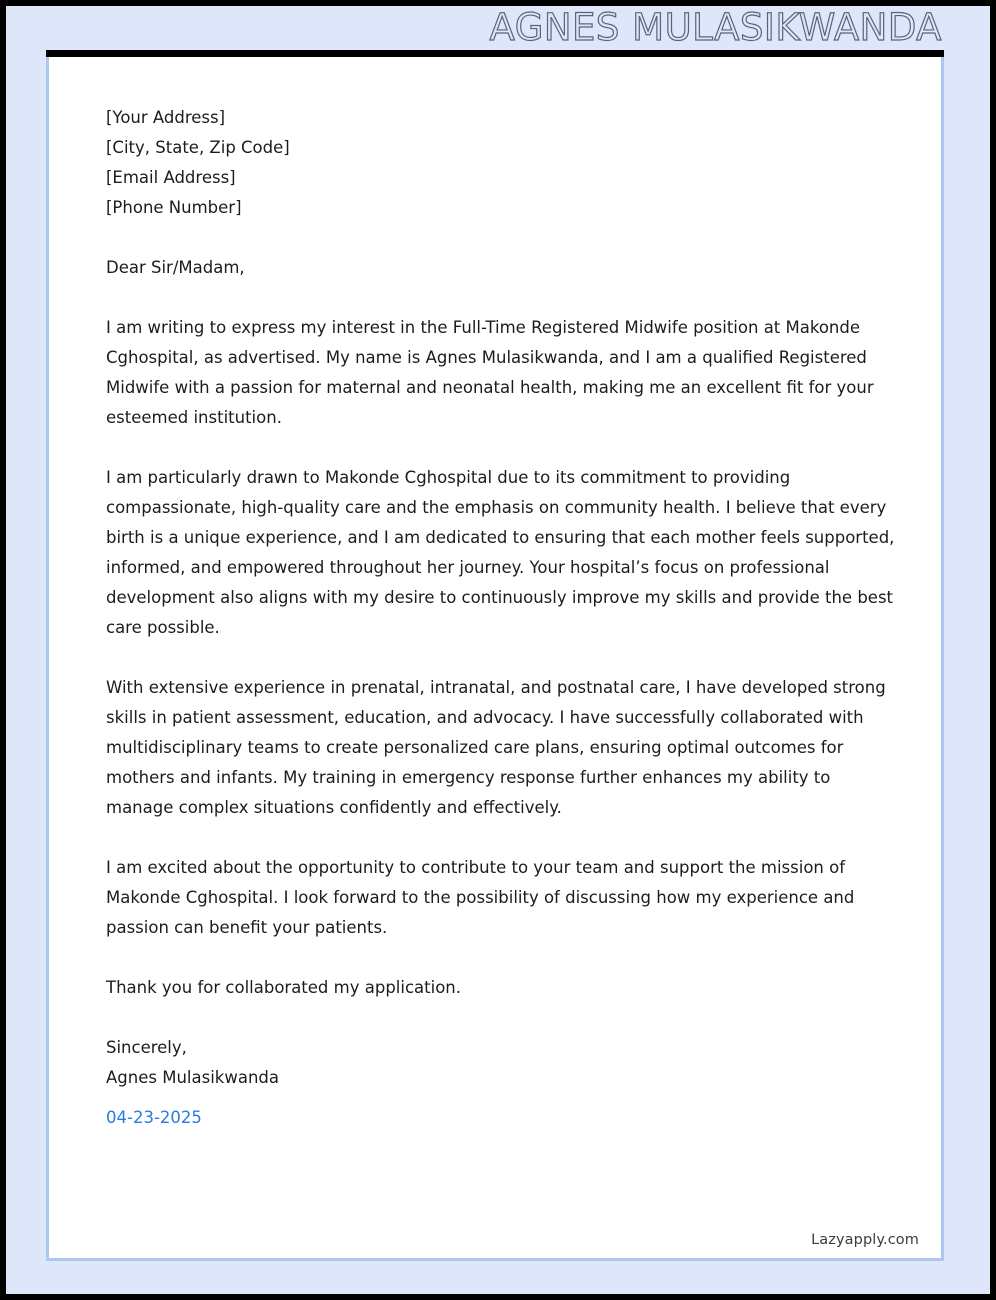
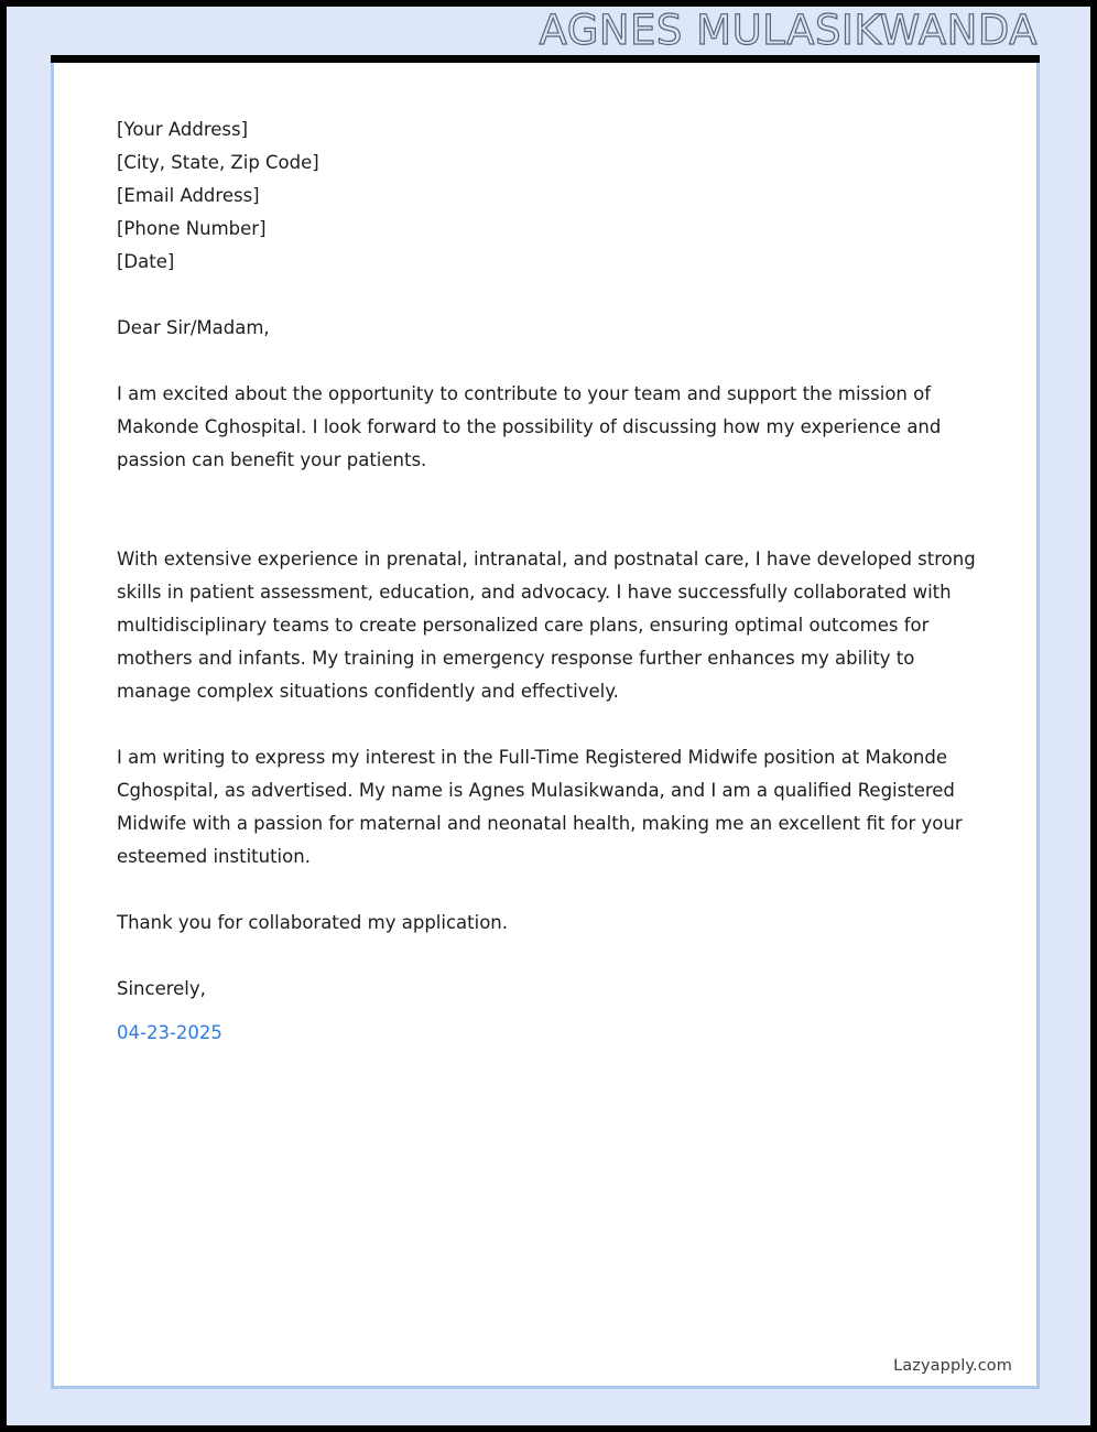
  AGNES MULASIKWANDA
  [Your Address]
  [City, State, Zip Code]
  [Email Address]
  [Phone Number]
+ [Date]
  Dear Sir/Madam,
- I am writing to express my interest in the Full-Time Registered Midwife position at Makonde Cghospital, as advertised. My name is Agnes Mulasikwanda, and I am a qualified Registered Midwife with a passion for maternal and neonatal health, making me an excellent fit for your esteemed institution.
+ I am excited about the opportunity to contribute to your team and support the mission of Makonde Cghospital. I look forward to the possibility of discussing how my experience and passion can benefit your patients.
- I am particularly drawn to Makonde Cghospital due to its commitment to providing compassionate, high-quality care and the emphasis on community health. I believe that every birth is a unique experience, and I am dedicated to ensuring that each mother feels supported, informed, and empowered throughout her journey. Your hospital’s focus on professional development also aligns with my desire to continuously improve my skills and provide the best care possible.
  With extensive experience in prenatal, intranatal, and postnatal care, I have developed strong skills in patient assessment, education, and advocacy. I have successfully collaborated with multidisciplinary teams to create personalized care plans, ensuring optimal outcomes for mothers and infants. My training in emergency response further enhances my ability to manage complex situations confidently and effectively.
- I am excited about the opportunity to contribute to your team and support the mission of Makonde Cghospital. I look forward to the possibility of discussing how my experience and passion can benefit your patients.
+ I am writing to express my interest in the Full-Time Registered Midwife position at Makonde Cghospital, as advertised. My name is Agnes Mulasikwanda, and I am a qualified Registered Midwife with a passion for maternal and neonatal health, making me an excellent fit for your esteemed institution.
  Thank you for collaborated my application.
  Sincerely,
- Agnes Mulasikwanda
  04-23-2025
  Lazyapply.com
